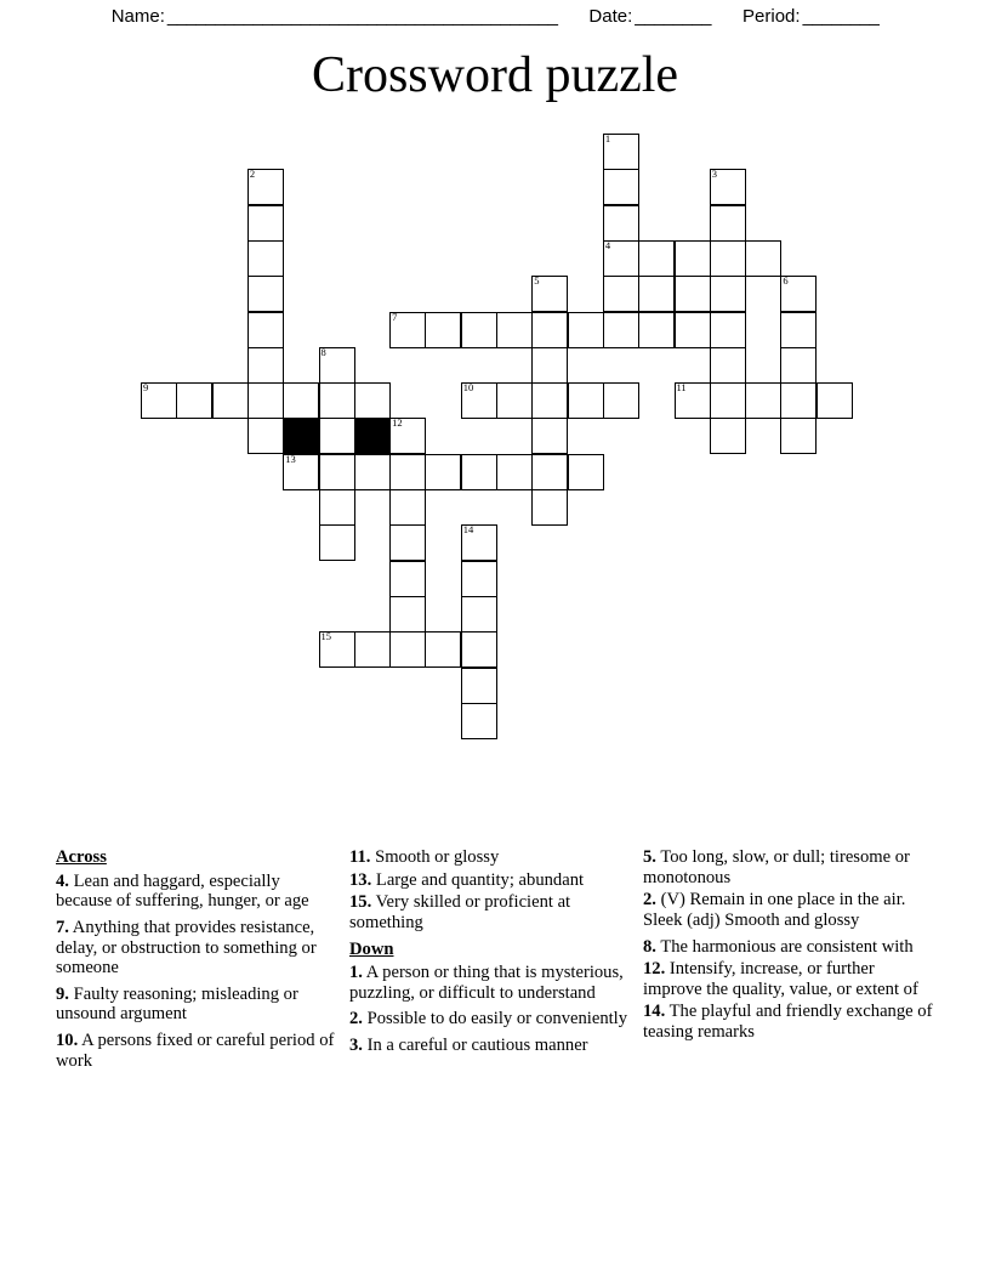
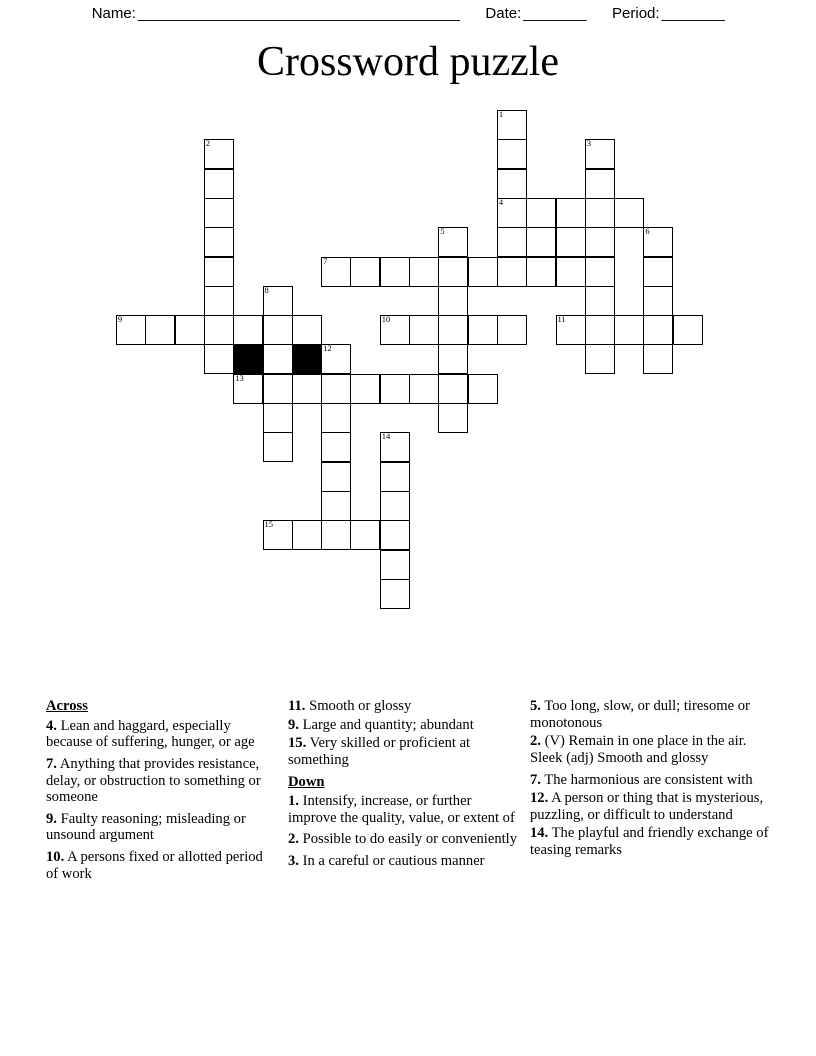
  Name:
  _________________________________________
  Date:
  ________
  Period:
  ________
  Crossword puzzle
  1
  2
  3
  4
  5
  6
  7
  8
  9
  10
  11
  12
  13
  14
  15
  Across
  4. Lean and haggard, especially because of suffering, hunger, or age
  7. Anything that provides resistance, delay, or obstruction to something or someone
  9. Faulty reasoning; misleading or unsound argument
- 10. A persons fixed or careful period of work
+ 10. A persons fixed or allotted period of work
  11. Smooth or glossy
- 13. Large and quantity; abundant
+ 9. Large and quantity; abundant
  15. Very skilled or proficient at something
  Down
- 1. A person or thing that is mysterious, puzzling, or difficult to understand
+ 1. Intensify, increase, or further improve the quality, value, or extent of
  2. Possible to do easily or conveniently
  3. In a careful or cautious manner
  5. Too long, slow, or dull; tiresome or monotonous
  2. (V) Remain in one place in the air. Sleek (adj) Smooth and glossy
- 8. The harmonious are consistent with
+ 7. The harmonious are consistent with
- 12. Intensify, increase, or further improve the quality, value, or extent of
+ 12. A person or thing that is mysterious, puzzling, or difficult to understand
  14. The playful and friendly exchange of teasing remarks
